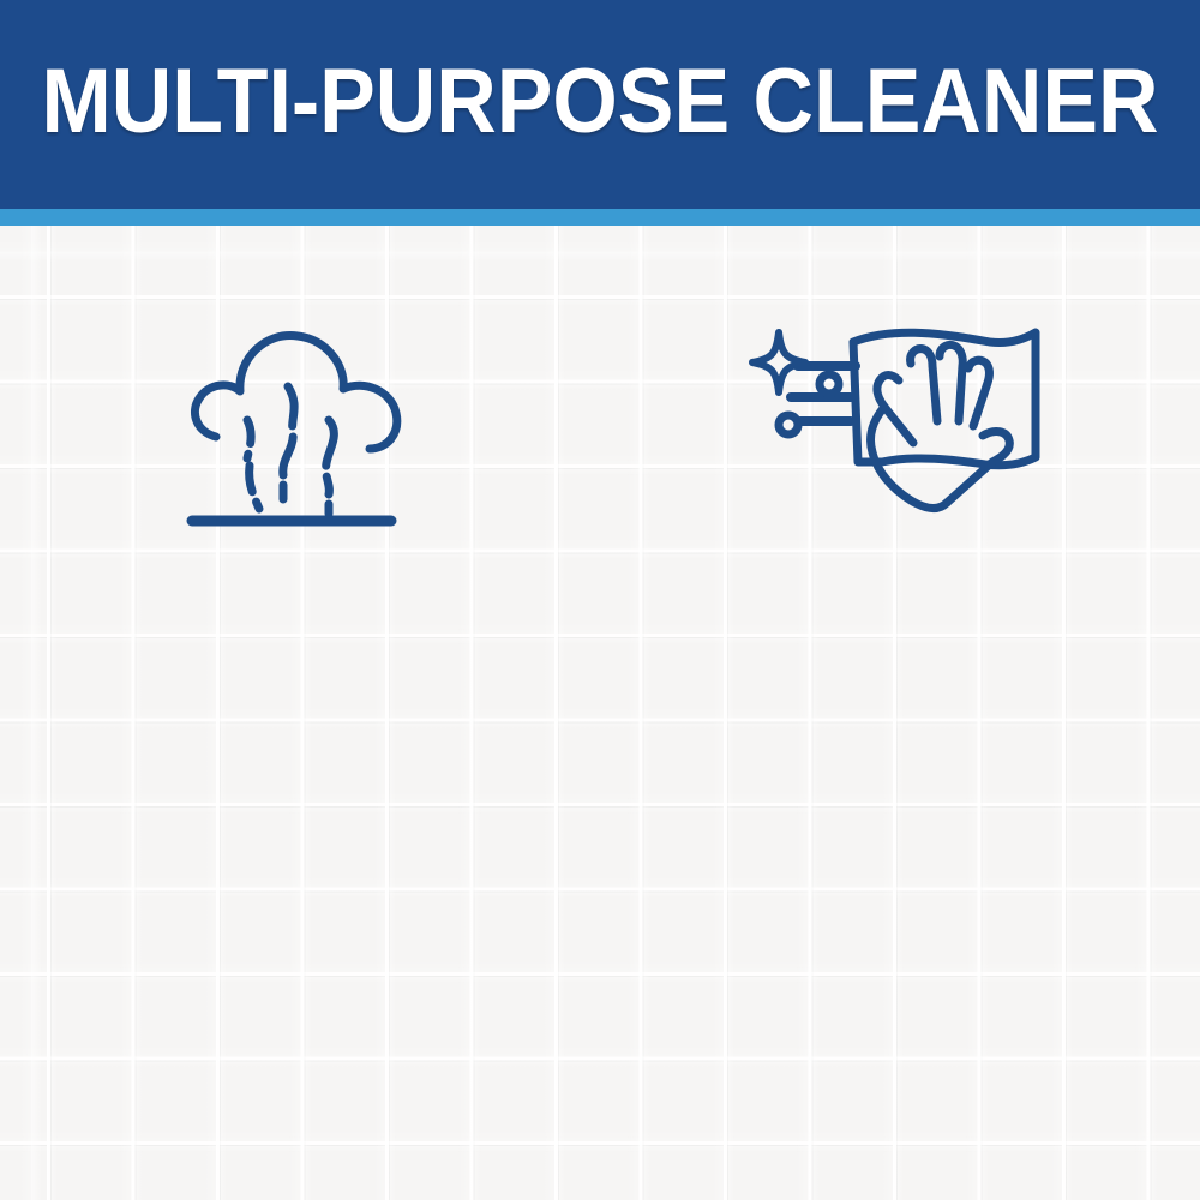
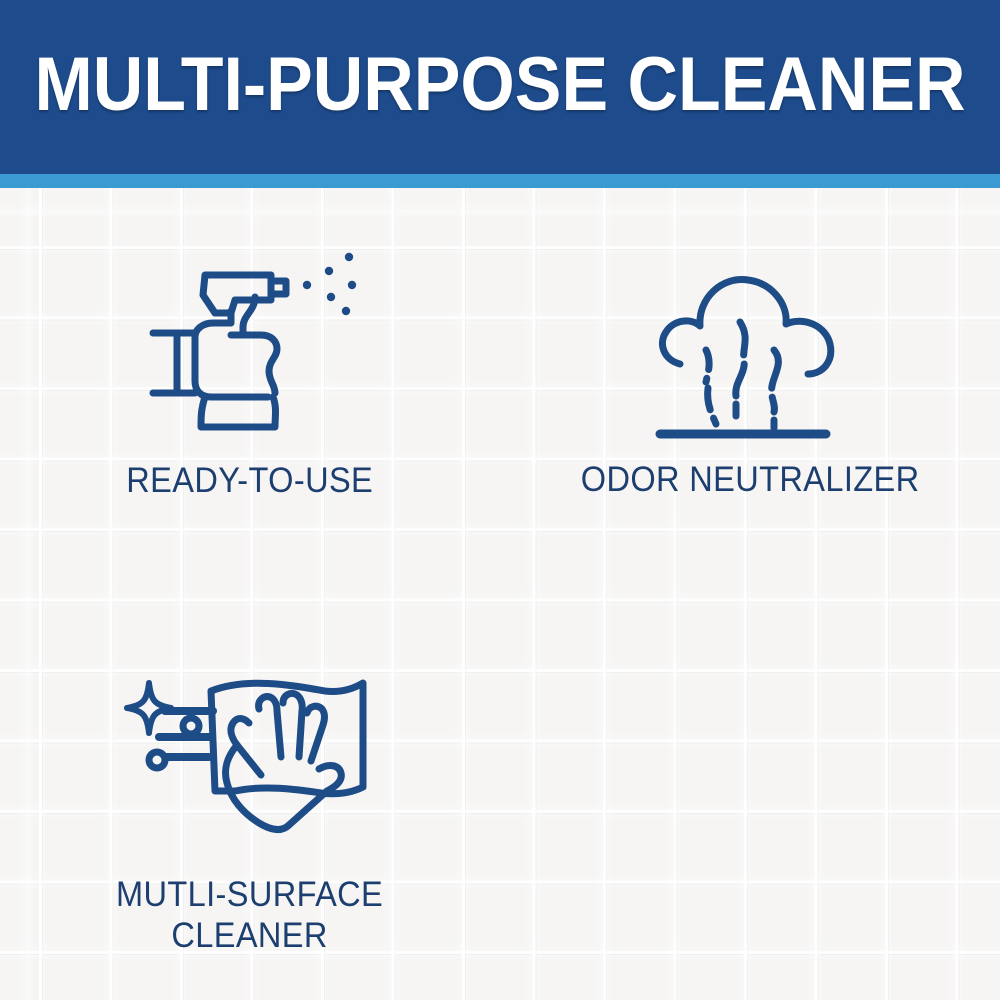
  MULTI-PURPOSE CLEANER
+ READY-TO-USE
+ ODOR NEUTRALIZER
+ MUTLI-SURFACE
+ CLEANER
